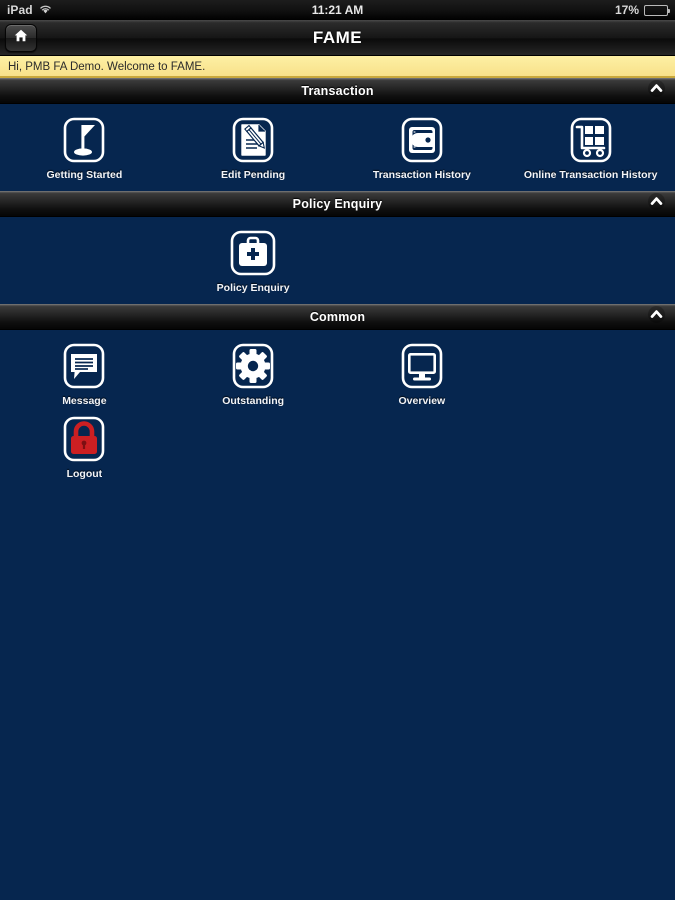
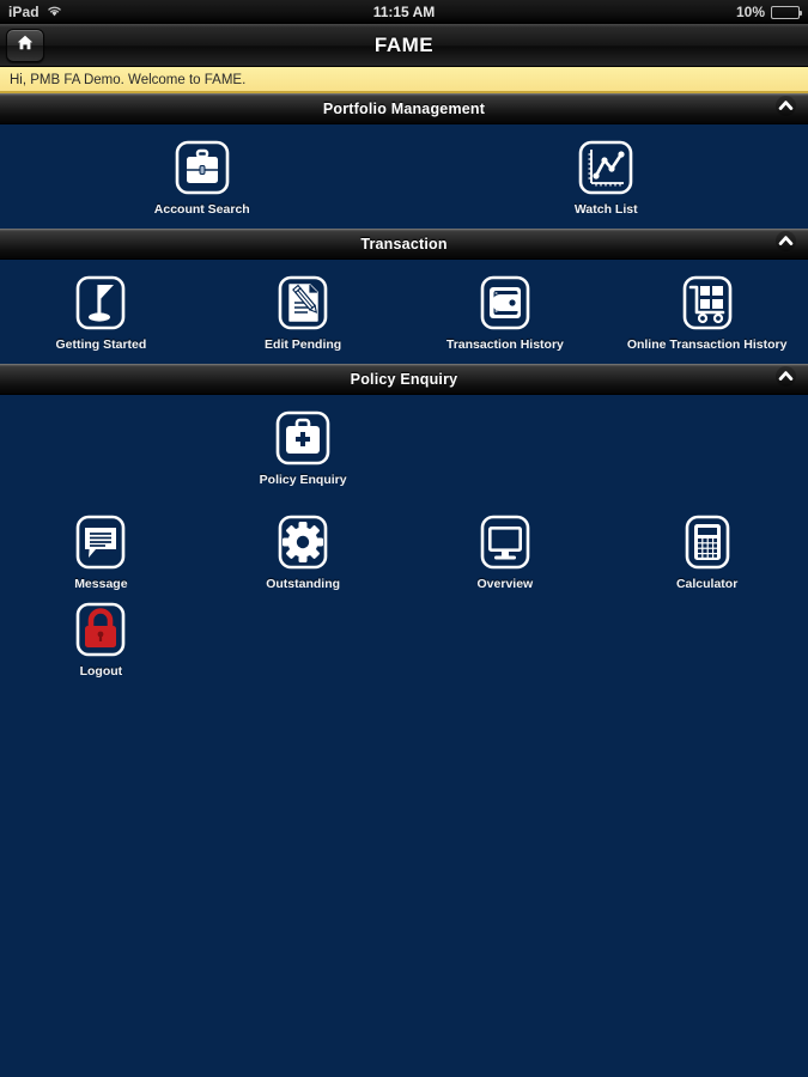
  iPad
- 11:21 AM
+ 11:15 AM
- 17%
+ 10%
  FAME
  Hi, PMB FA Demo. Welcome to FAME.
+ Portfolio Management
+ Account Search
+ Watch List
  Transaction
  Getting Started
  Edit Pending
  Transaction History
  Online Transaction History
  Policy Enquiry
  Policy Enquiry
- Common
  Message
  Outstanding
  Overview
+ Calculator
  Logout
